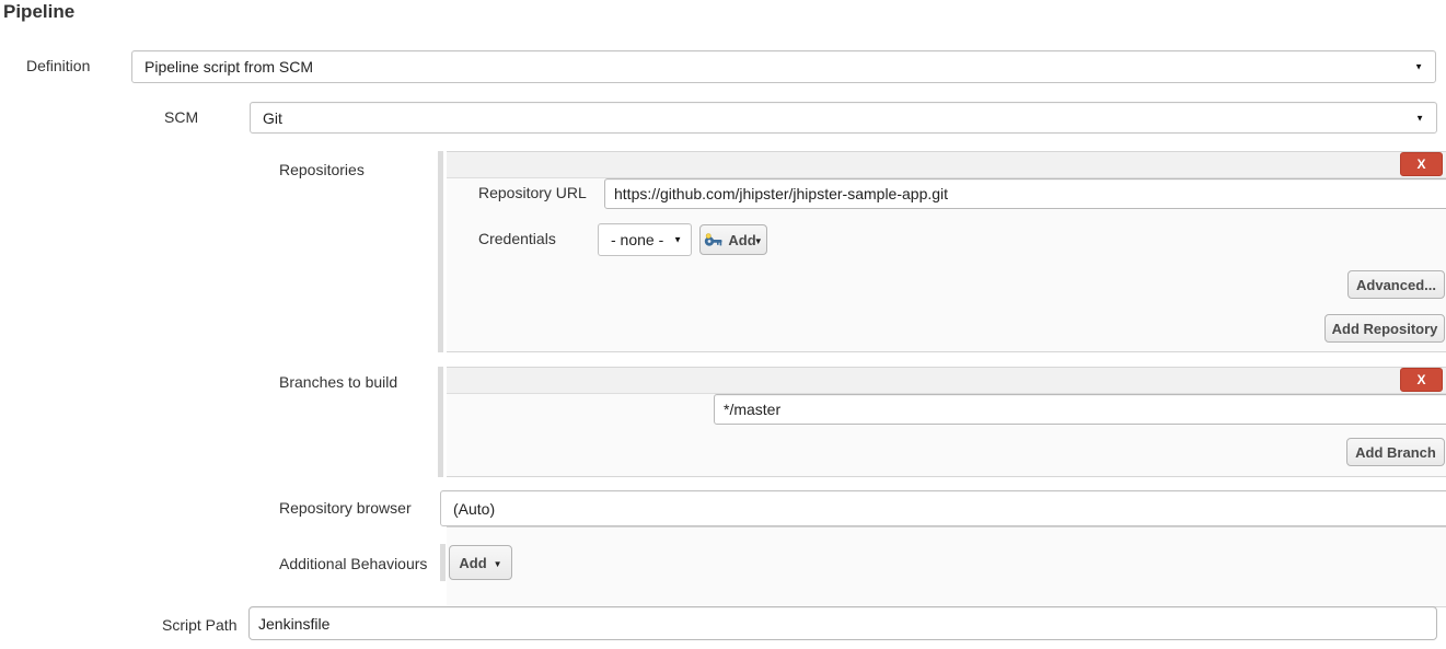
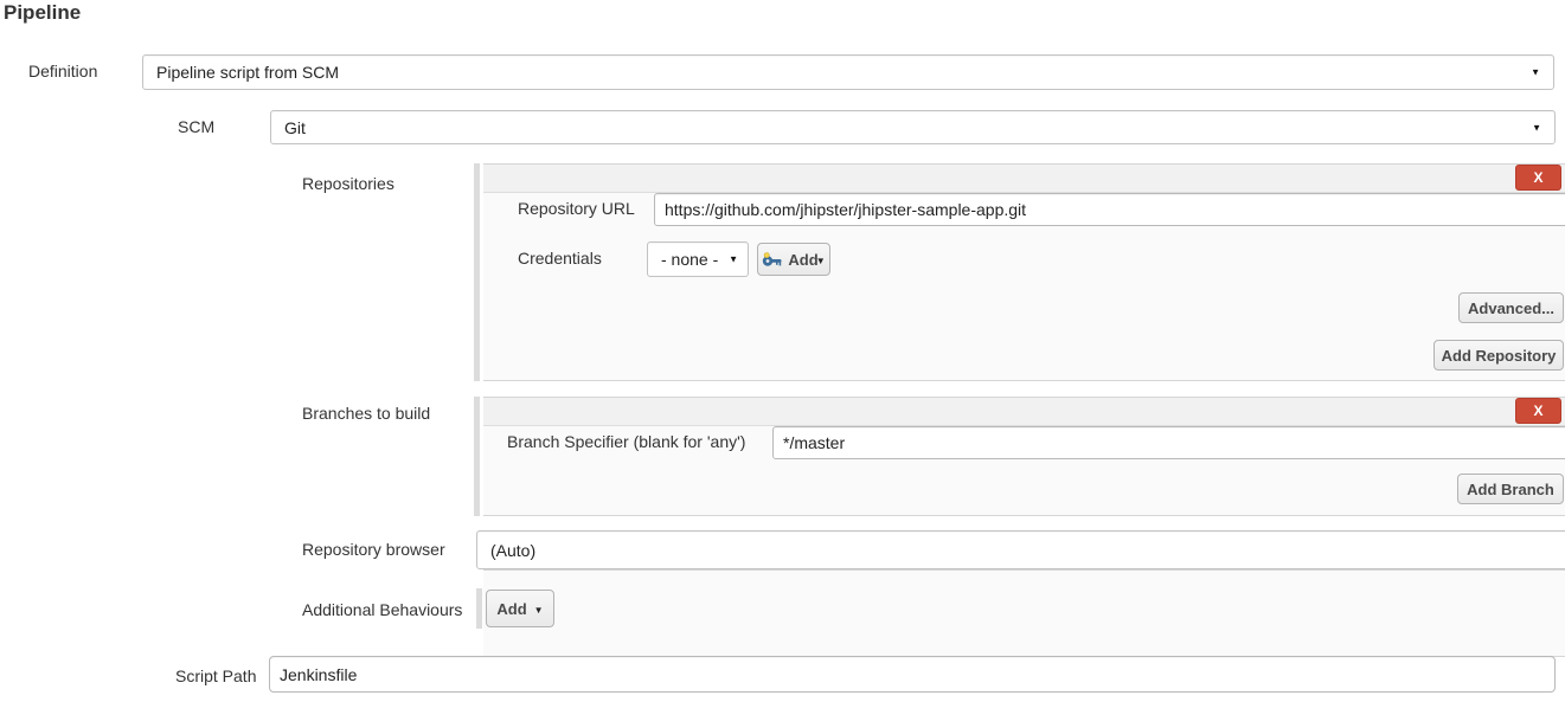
  Pipeline
  Definition
  Pipeline script from SCM
  ▼
  SCM
  Git
  ▼
  Repositories
  X
  Repository URL
  https://github.com/jhipster/jhipster-sample-app.git
  Credentials
  - none -
  ▼
  Add
  ▼
  Advanced...
  Add Repository
  Branches to build
  X
+ Branch Specifier (blank for 'any')
  */master
  Add Branch
  Repository browser
  (Auto)
  Additional Behaviours
  Add
  ▼
  Script Path
  Jenkinsfile
